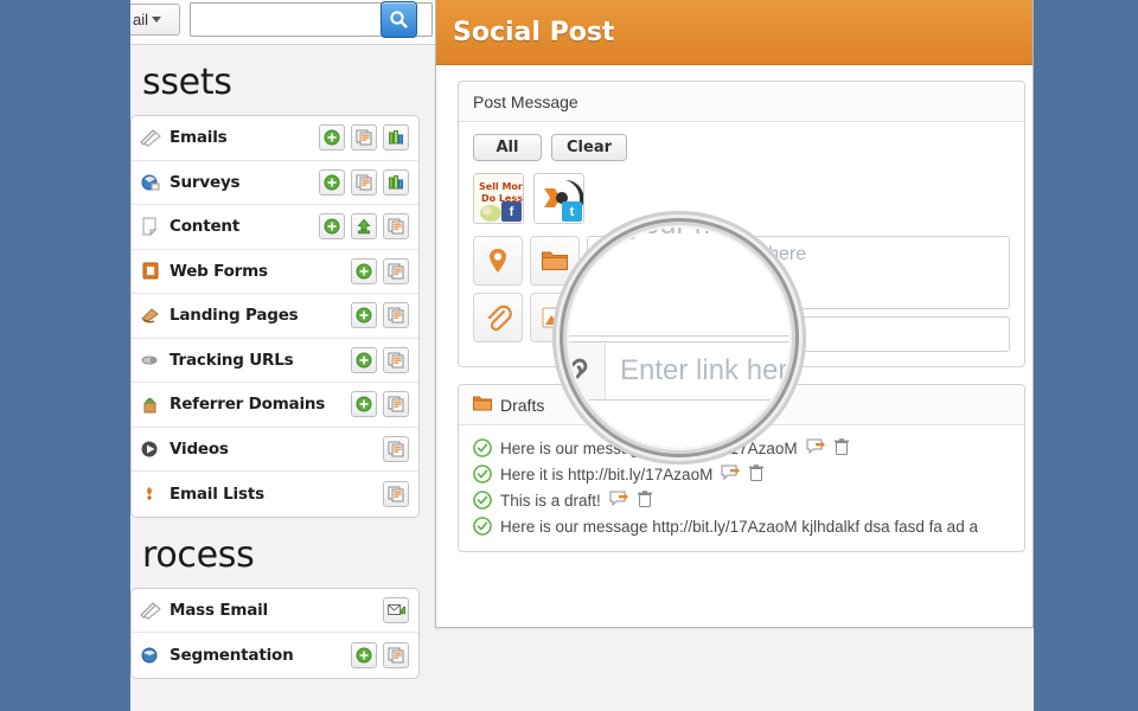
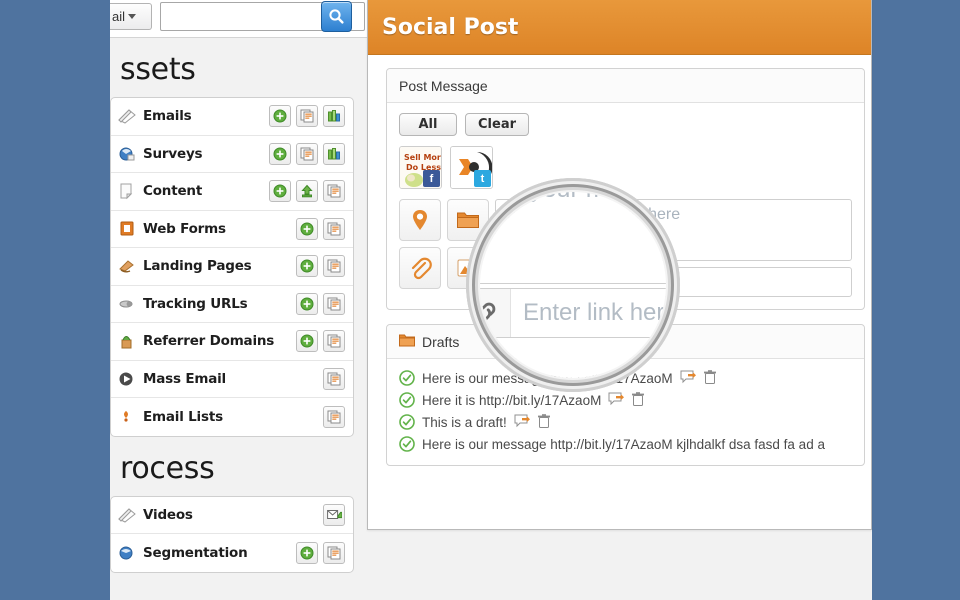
  ail
  ssets
  Emails
  Surveys
  Content
  Web Forms
  Landing Pages
  Tracking URLs
  Referrer Domains
- Videos
+ Mass Email
  Email Lists
  rocess
- Mass Email
+ Videos
  Segmentation
  Social Post
  Post Message
  All
  Clear
  Sell Mor
  Do Less
  f
  t
  Drafts
  Here is our message http://bit.ly/17AzaoM
  Here it is http://bit.ly/17AzaoM
  This is a draft!
  Here is our message http://bit.ly/17AzaoM kjlhdalkf dsa fasd fa ad a
  Enter link her
